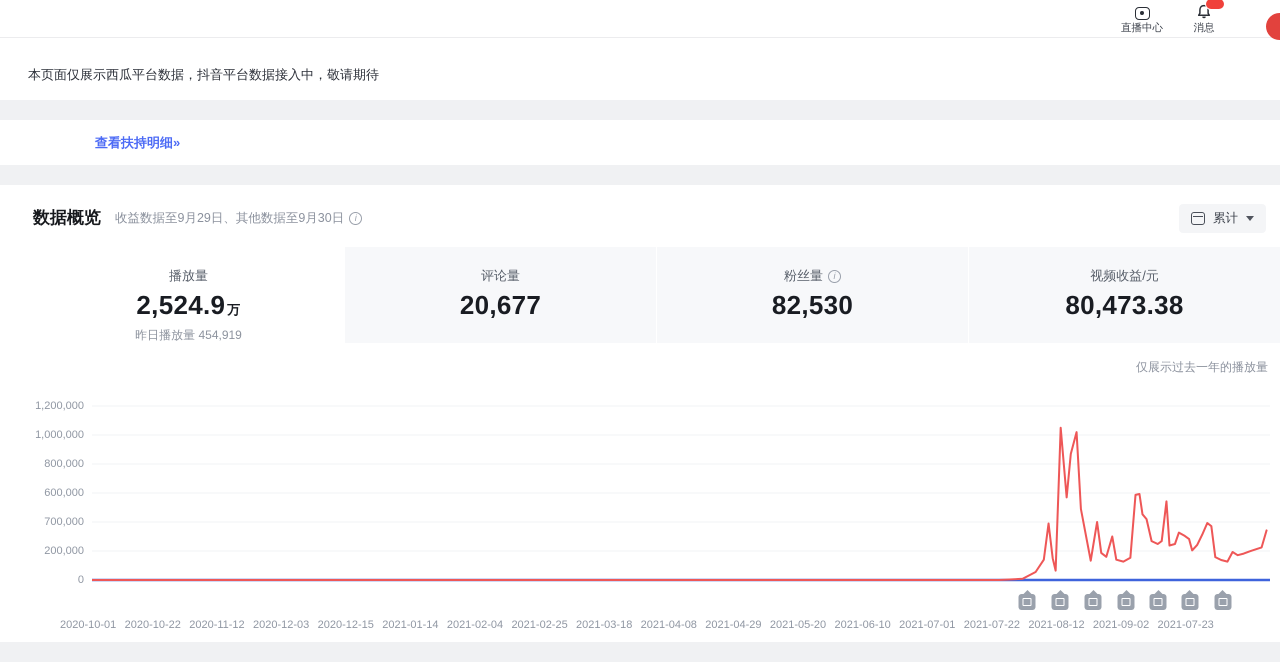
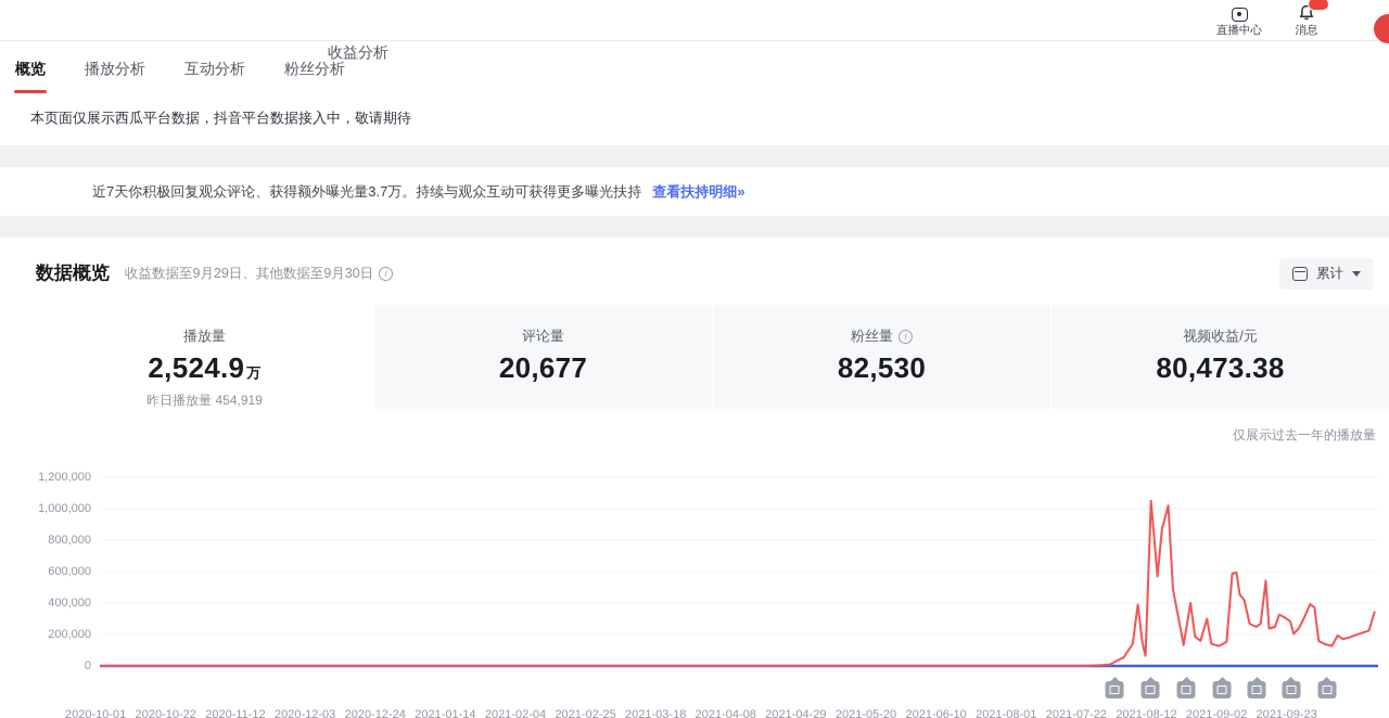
  直播中心
  消息
+ 概览
+ 播放分析
+ 互动分析
+ 粉丝分析
+ 收益分析
  本页面仅展示西瓜平台数据，抖音平台数据接入中，敬请期待
+ 近7天你积极回复观众评论、获得额外曝光量3.7万。持续与观众互动可获得更多曝光扶持
  查看扶持明细»
  数据概览
  收益数据至9月29日、其他数据至9月30日
  累计
  播放量
  2,524.9 万
  昨日播放量 454,919
  评论量
  20,677
  粉丝量
  82,530
  视频收益/元
  80,473.38
  仅展示过去一年的播放量
  1,200,000
  1,000,000
  800,000
  600,000
- 700,000
+ 400,000
  200,000
  0
  2020-10-01
  2020-10-22
  2020-11-12
  2020-12-03
- 2020-12-15
+ 2020-12-24
  2021-01-14
  2021-02-04
  2021-02-25
  2021-03-18
  2021-04-08
  2021-04-29
  2021-05-20
  2021-06-10
- 2021-07-01
+ 2021-08-01
  2021-07-22
  2021-08-12
  2021-09-02
- 2021-07-23
+ 2021-09-23
